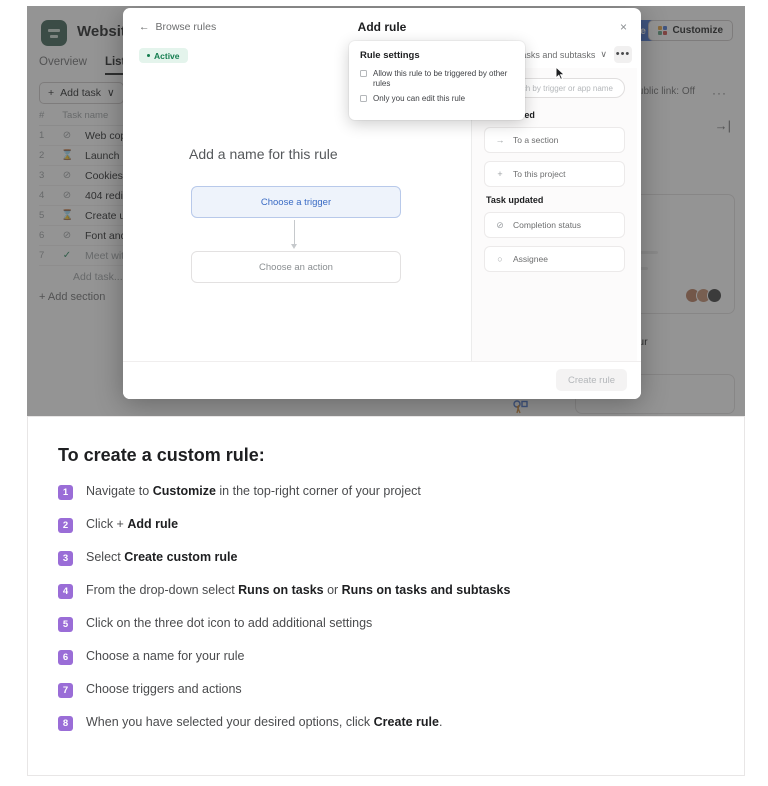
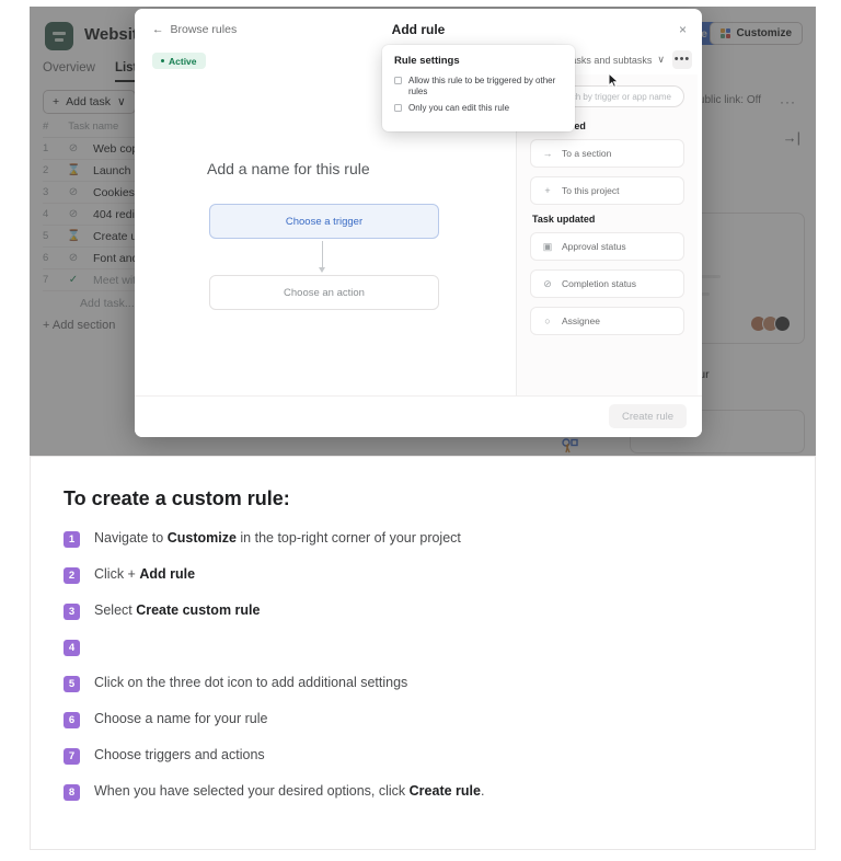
  Customize
  Overview
  Lis
  +
  Add task
  ∨
  blic link: Off
  ···
  →|
  #
  Task name
  1
  ⊘
  Web co
  2
  ⌛
  Launch
  3
  ⊘
  Cookies
  4
  ⊘
  404 redi
  5
  ⌛
  6
  ⊘
  Font an
  7
  ✓
  Meet wi
  Add task...
  + Add section
  ←
  Browse rules
  Add rule
  ×
  Active
  ∨
  •••
  Add a name for this rule
  Choose a trigger
  Choose an action
  h by trigger or app name
  →
  To a section
  +
  To this project
  Task updated
+ ▣
+ Approval status
  ⊘
  Completion status
  ○
  Assignee
  Create rule
  Rule settings
  Allow this rule to be triggered by other rules
  Only you can edit this rule
  To create a custom rule:
  1
  Navigate to Customize in the top-right corner of your project
  2
  Click + Add rule
  3
  Select Create custom rule
  4
- From the drop-down select Runs on tasks or Runs on tasks and subtasks
  5
  Click on the three dot icon to add additional settings
  6
  Choose a name for your rule
  7
  Choose triggers and actions
  8
  When you have selected your desired options, click Create rule.
